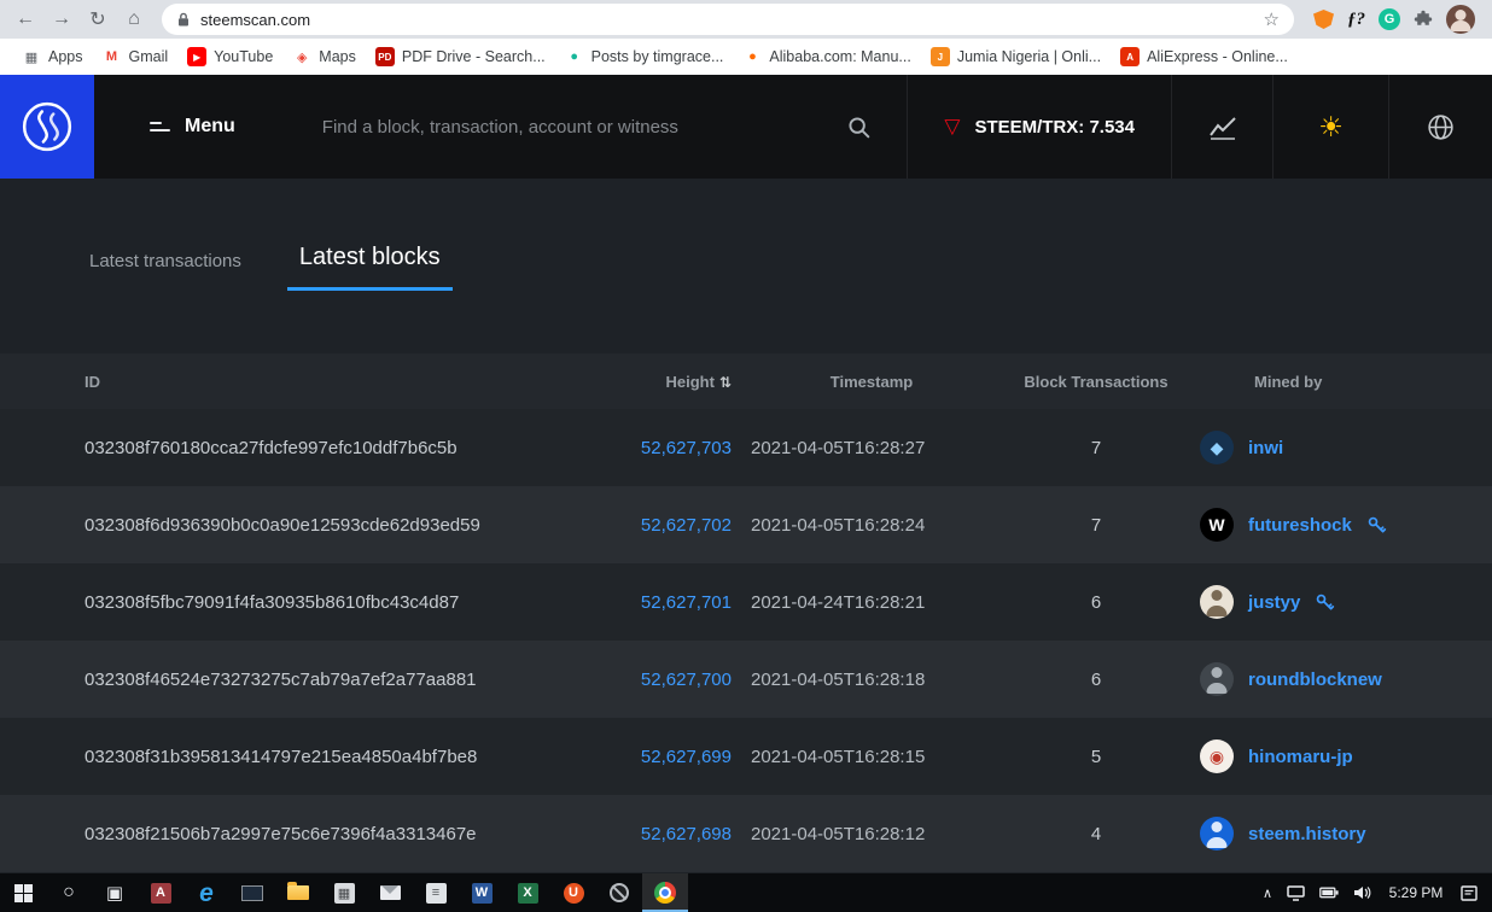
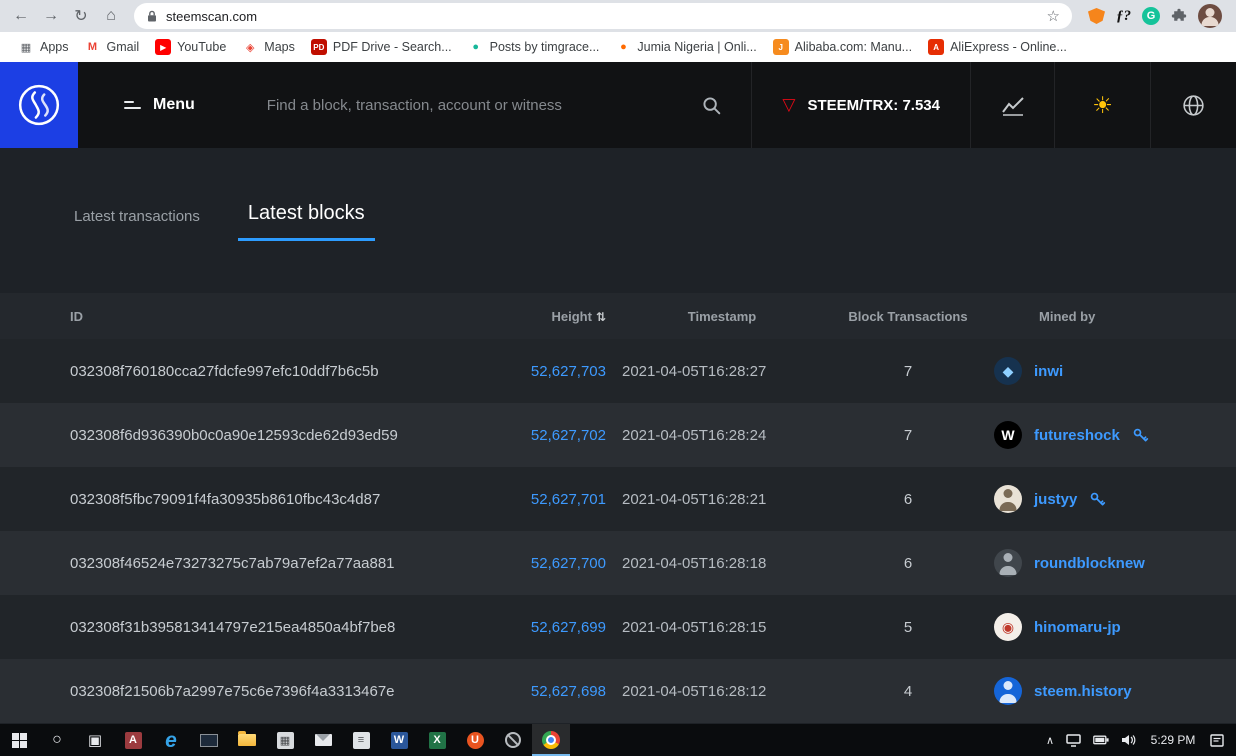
  ←
  →
  ↻
  ⌂
  steemscan.com
  ☆
  ƒ?
  G
  ▦
  Apps
  M
  Gmail
  ▶
  YouTube
  ◈
  Maps
  PD
  PDF Drive - Search...
  ●
  Posts by timgrace...
  ●
- Alibaba.com: Manu...
+ Jumia Nigeria | Onli...
  J
- Jumia Nigeria | Onli...
+ Alibaba.com: Manu...
  A
  AliExpress - Online...
  Menu
  Find a block, transaction, account or witness
  ▽
  STEEM/TRX: 7.534
  ☀
  Latest transactions
  Latest blocks
  ID
  Height ⇅
  Timestamp
  Block Transactions
  Mined by
  032308f760180cca27fdcfe997efc10ddf7b6c5b
  52,627,703
  2021-04-05T16:28:27
  7
  ◆
  inwi
  032308f6d936390b0c0a90e12593cde62d93ed59
  52,627,702
  2021-04-05T16:28:24
  7
  W
  futureshock
  032308f5fbc79091f4fa30935b8610fbc43c4d87
  52,627,701
- 2021-04-24T16:28:21
+ 2021-04-05T16:28:21
  6
  justyy
  032308f46524e73273275c7ab79a7ef2a77aa881
  52,627,700
  2021-04-05T16:28:18
  6
  roundblocknew
  032308f31b395813414797e215ea4850a4bf7be8
  52,627,699
  2021-04-05T16:28:15
  5
  ◉
  hinomaru-jp
  032308f21506b7a2997e75c6e7396f4a3313467e
  52,627,698
  2021-04-05T16:28:12
  4
  steem.history
  ○
  ▣
  A
  e
  ▦
  ≡
  W
  X
  U
  ∧
  5:29 PM
